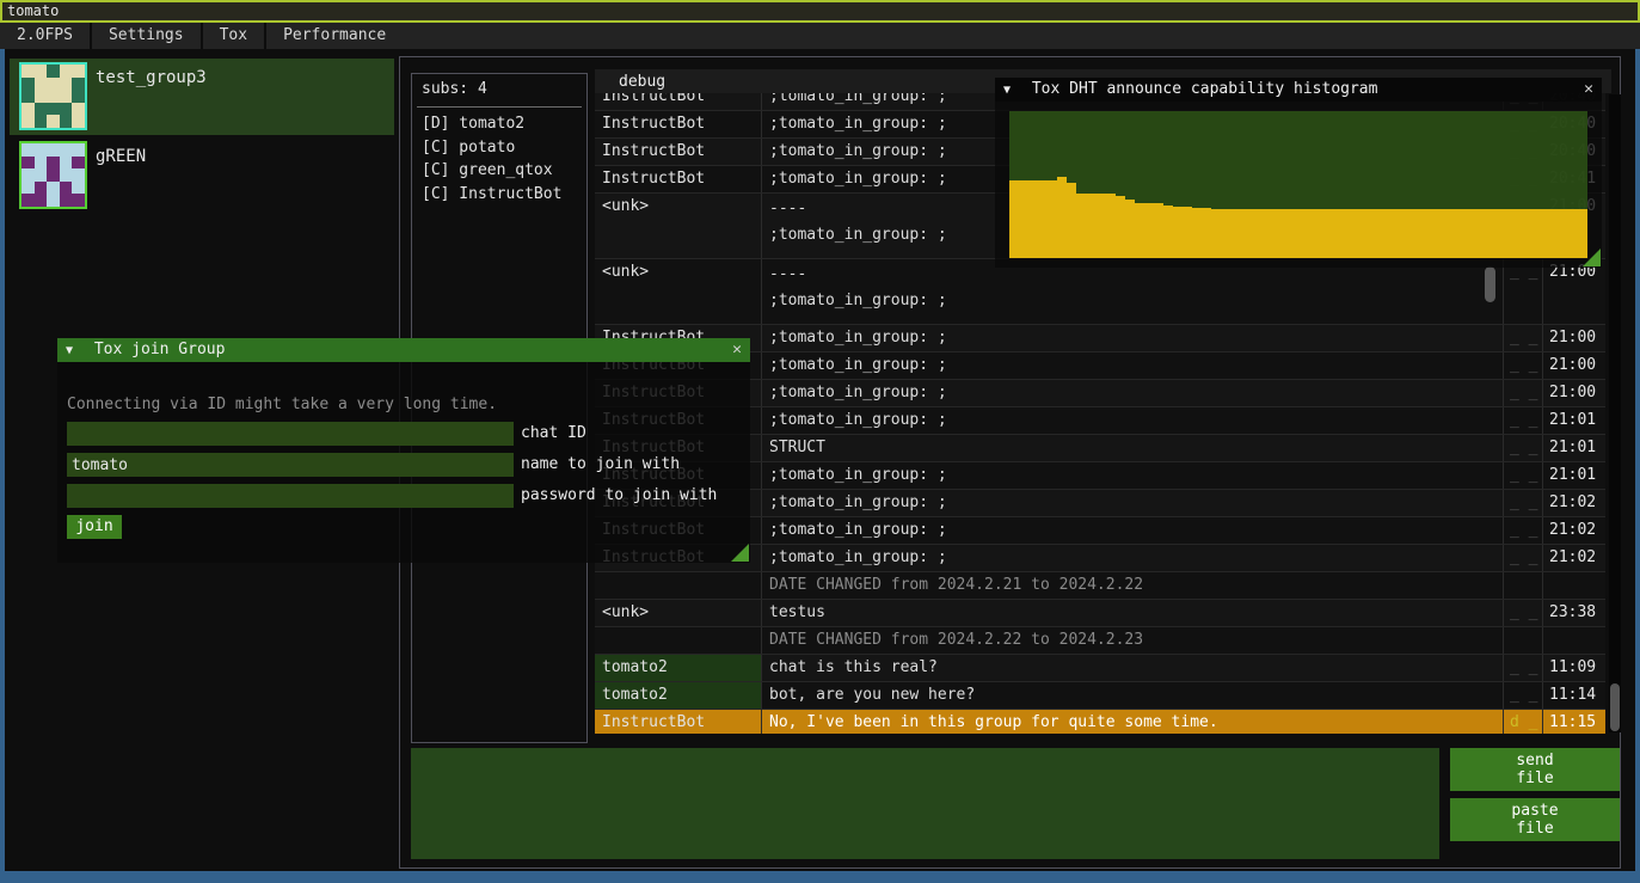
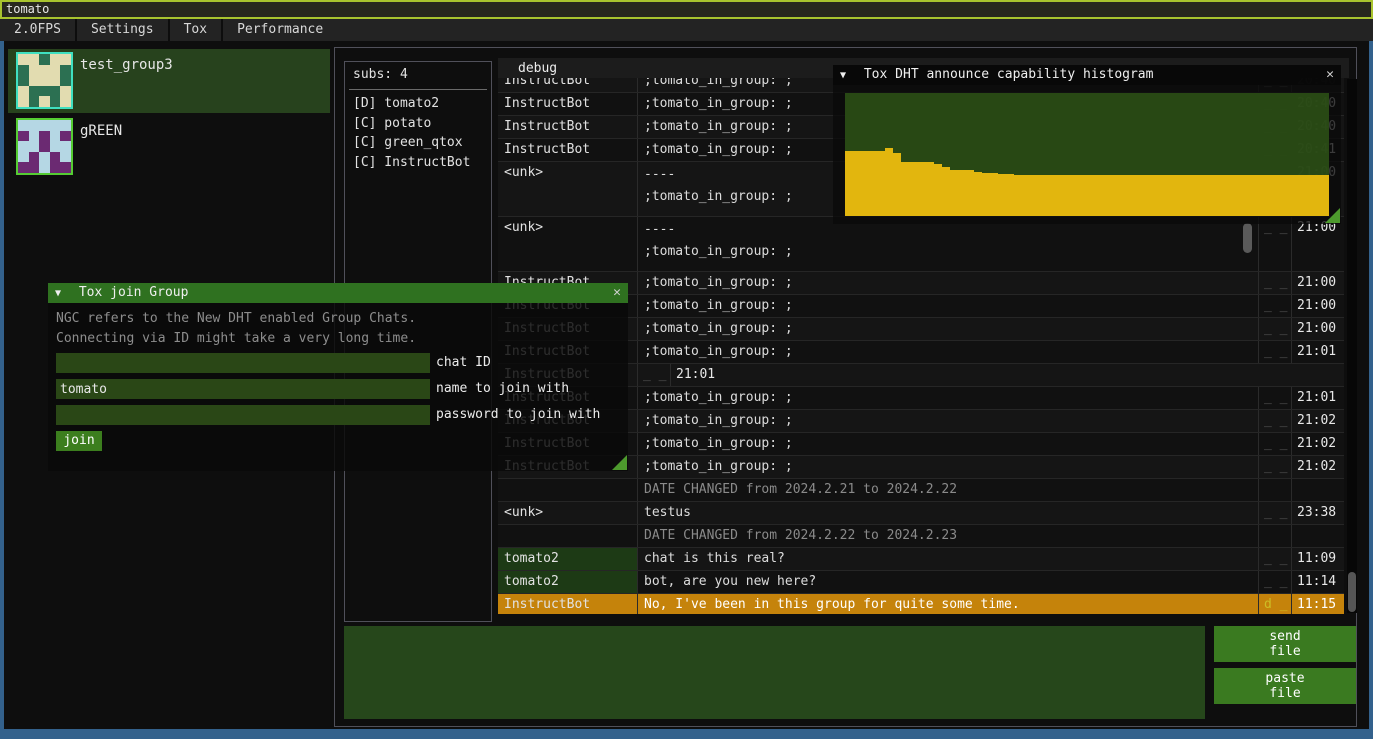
  tomato
  2.0FPS
  Settings
  Tox
  Performance
  test_group3
  gREEN
  subs: 4
  [D] tomato2
  [C] potato
  [C] green_qtox
  [C] InstructBot
  debug
  InstructBot
  ;tomato_in_group: ;
  InstructBot
  ;tomato_in_group: ;
  InstructBot
  ;tomato_in_group: ;
  InstructBot
  ;tomato_in_group: ;
  <unk>
  ----
  ;tomato_in_group: ;
  <unk>
  ----
  ;tomato_in_group: ;
  _ _
  21:00
  ;tomato_in_group: ;
  _ _
  21:00
  InstructBot
  ;tomato_in_group: ;
  _ _
  21:00
  InstructBot
  ;tomato_in_group: ;
  _ _
  21:00
  InstructBot
  ;tomato_in_group: ;
  _ _
  21:01
  InstructBot
- STRUCT
  _ _
  21:01
  InstructBot
  ;tomato_in_group: ;
  _ _
  21:01
  InstructBot
  ;tomato_in_group: ;
  _ _
  21:02
  InstructBot
  ;tomato_in_group: ;
  _ _
  21:02
  InstructBot
  ;tomato_in_group: ;
  _ _
  21:02
  DATE CHANGED from 2024.2.21 to 2024.2.22
  <unk>
  testus
  _ _
  23:38
  DATE CHANGED from 2024.2.22 to 2024.2.23
  tomato2
  chat is this real?
  _ _
  11:09
  tomato2
  bot, are you new here?
  _ _
  11:14
  InstructBot
  No, I've been in this group for quite some time.
  d _
  11:15
  send
  file
  paste
  file
  ▼ Tox DHT announce capability histogram
  ✕
  ▼ Tox join Group
  ✕
+ NGC refers to the New DHT enabled Group Chats.
  Connecting via ID might take a very long time.
  chat ID
  tomato
  name to join with
  password to join with
  join
